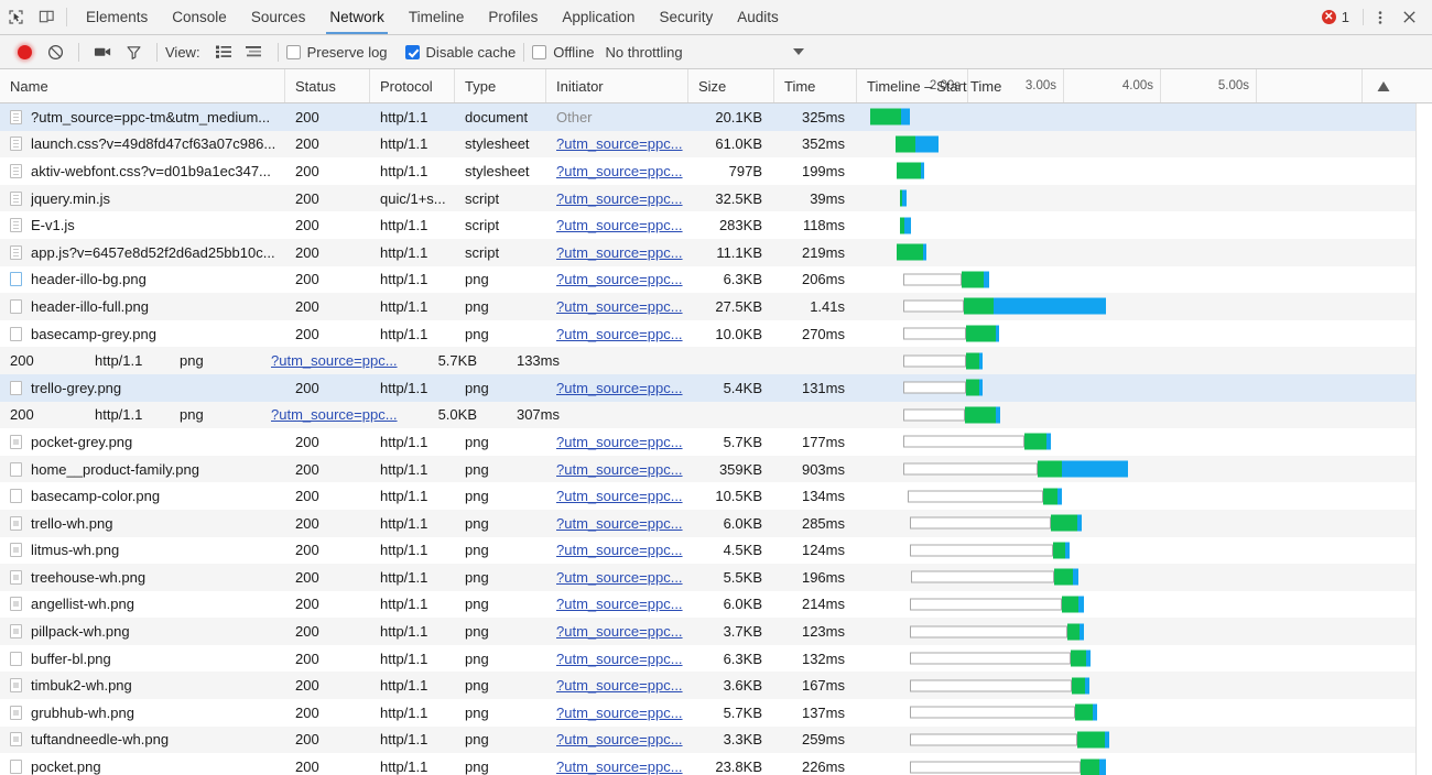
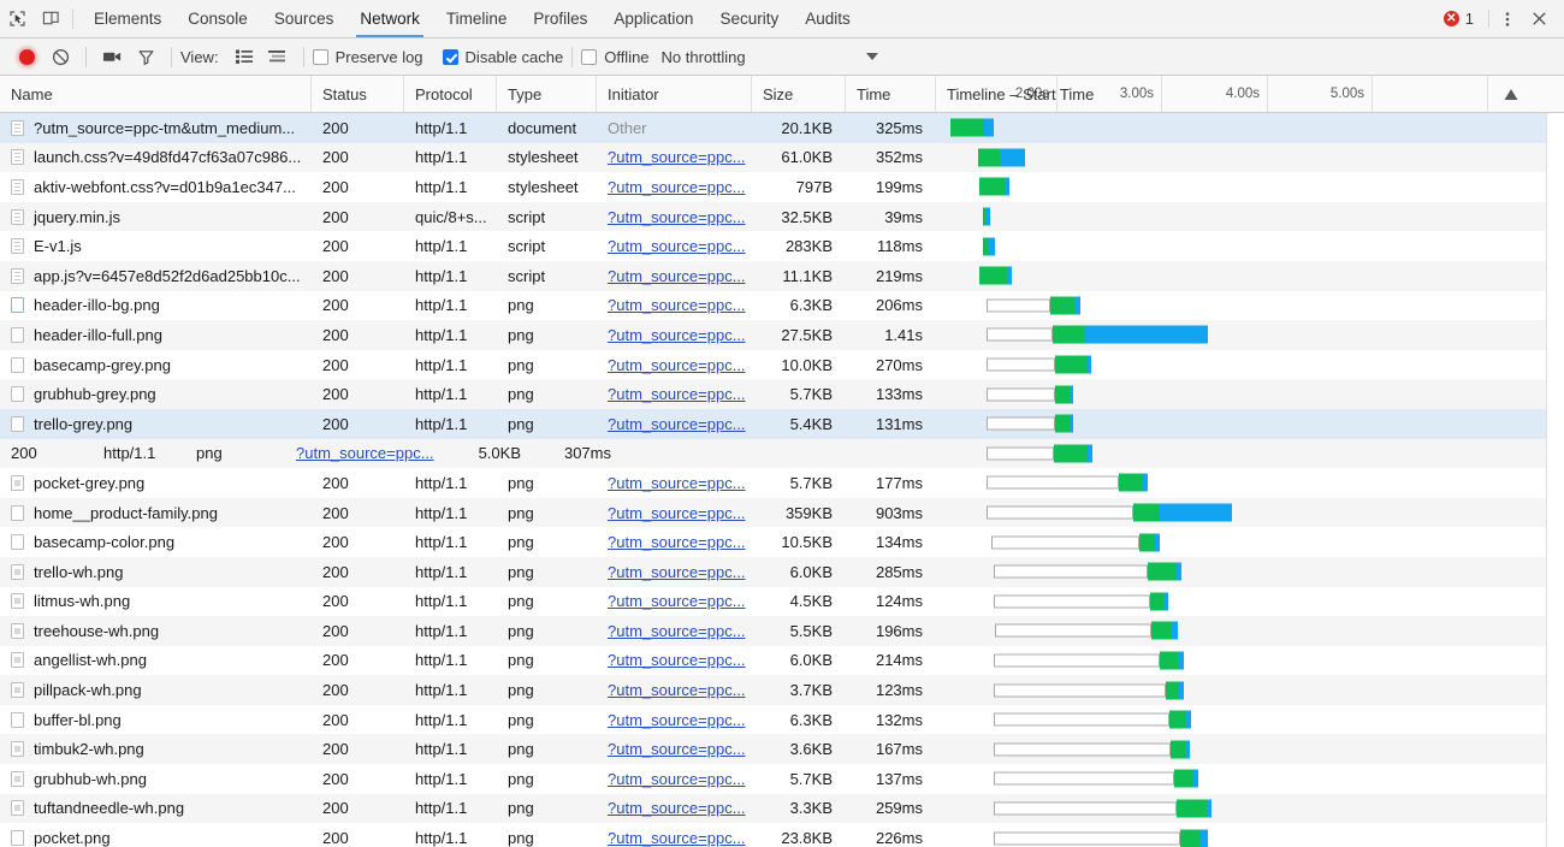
  Elements
  Console
  Sources
  Network
  Timeline
  Profiles
  Application
  Security
  Audits
  ✕
  1
  View:
  Preserve log
  Disable cache
  Offline
  No throttling
  Name
  Status
  Protocol
  Type
  Initiator
  Size
  Time
  Timeline – Start Time
  2.00s
  3.00s
  4.00s
  5.00s
  ?utm_source=ppc-tm&utm_medium...
  200
  http/1.1
  document
  Other
  20.1KB
  325ms
  launch.css?v=49d8fd47cf63a07c986...
  200
  http/1.1
  stylesheet
  ?utm_source=ppc...
  61.0KB
  352ms
  aktiv-webfont.css?v=d01b9a1ec347...
  200
  http/1.1
  stylesheet
  ?utm_source=ppc...
  797B
  199ms
  jquery.min.js
  200
- quic/1+s...
+ quic/8+s...
  script
  ?utm_source=ppc...
  32.5KB
  39ms
  E-v1.js
  200
  http/1.1
  script
  ?utm_source=ppc...
  283KB
  118ms
  app.js?v=6457e8d52f2d6ad25bb10c...
  200
  http/1.1
  script
  ?utm_source=ppc...
  11.1KB
  219ms
  header-illo-bg.png
  200
  http/1.1
  png
  ?utm_source=ppc...
  6.3KB
  206ms
  header-illo-full.png
  200
  http/1.1
  png
  ?utm_source=ppc...
  27.5KB
  1.41s
  basecamp-grey.png
  200
  http/1.1
  png
  ?utm_source=ppc...
  10.0KB
  270ms
+ grubhub-grey.png
  200
  http/1.1
  png
  ?utm_source=ppc...
  5.7KB
  133ms
  trello-grey.png
  200
  http/1.1
  png
  ?utm_source=ppc...
  5.4KB
  131ms
  200
  http/1.1
  png
  ?utm_source=ppc...
  5.0KB
  307ms
  pocket-grey.png
  200
  http/1.1
  png
  ?utm_source=ppc...
  5.7KB
  177ms
  home__product-family.png
  200
  http/1.1
  png
  ?utm_source=ppc...
  359KB
  903ms
  basecamp-color.png
  200
  http/1.1
  png
  ?utm_source=ppc...
  10.5KB
  134ms
  trello-wh.png
  200
  http/1.1
  png
  ?utm_source=ppc...
  6.0KB
  285ms
  litmus-wh.png
  200
  http/1.1
  png
  ?utm_source=ppc...
  4.5KB
  124ms
  treehouse-wh.png
  200
  http/1.1
  png
  ?utm_source=ppc...
  5.5KB
  196ms
  angellist-wh.png
  200
  http/1.1
  png
  ?utm_source=ppc...
  6.0KB
  214ms
  pillpack-wh.png
  200
  http/1.1
  png
  ?utm_source=ppc...
  3.7KB
  123ms
  buffer-bl.png
  200
  http/1.1
  png
  ?utm_source=ppc...
  6.3KB
  132ms
  timbuk2-wh.png
  200
  http/1.1
  png
  ?utm_source=ppc...
  3.6KB
  167ms
  grubhub-wh.png
  200
  http/1.1
  png
  ?utm_source=ppc...
  5.7KB
  137ms
  tuftandneedle-wh.png
  200
  http/1.1
  png
  ?utm_source=ppc...
  3.3KB
  259ms
  pocket.png
  200
  http/1.1
  png
  ?utm_source=ppc...
  23.8KB
  226ms
